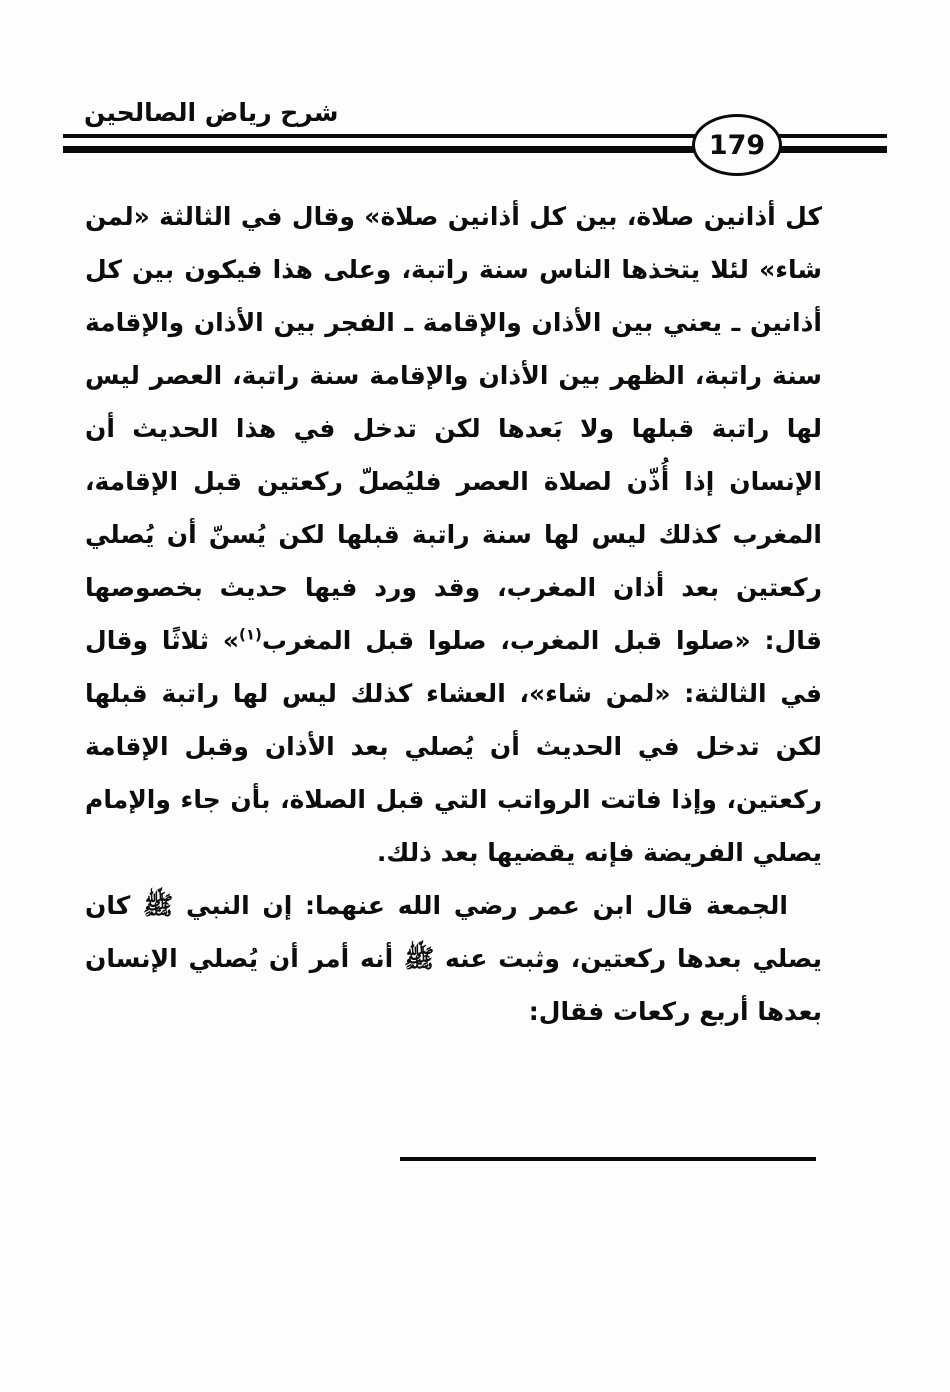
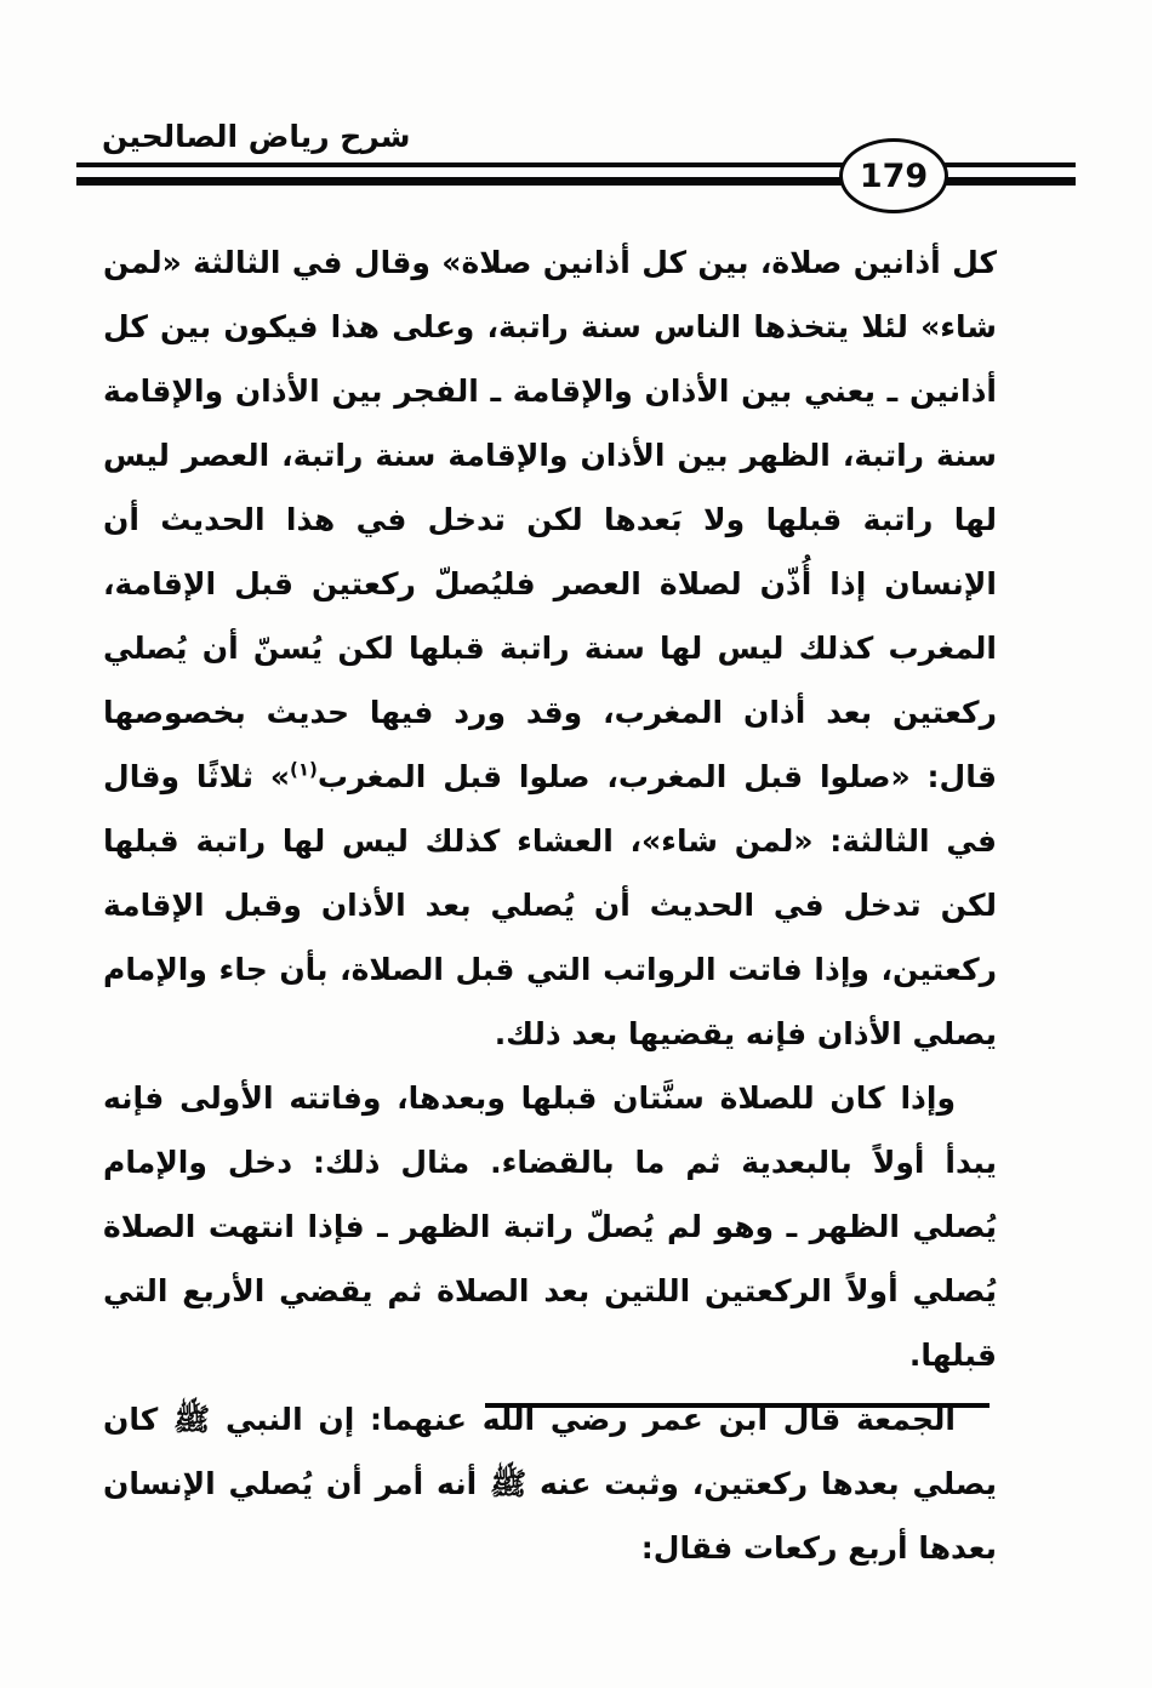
  شرح رياض الصالحين
  179
- كل أذانين صلاة، بين كل أذانين صلاة» وقال في الثالثة «لمن شاء» لئلا يتخذها الناس سنة راتبة، وعلى هذا فيكون بين كل أذانين ـ يعني بين الأذان والإقامة ـ الفجر بين الأذان والإقامة سنة راتبة، الظهر بين الأذان والإقامة سنة راتبة، العصر ليس لها راتبة قبلها ولا بَعدها لكن تدخل في هذا الحديث أن الإنسان إذا أُذّن لصلاة العصر فليُصلّ ركعتين قبل الإقامة، المغرب كذلك ليس لها سنة راتبة قبلها لكن يُسنّ أن يُصلي ركعتين بعد أذان المغرب، وقد ورد فيها حديث بخصوصها قال: «صلوا قبل المغرب، صلوا قبل المغرب(١)» ثلاثًا وقال في الثالثة: «لمن شاء»، العشاء كذلك ليس لها راتبة قبلها لكن تدخل في الحديث أن يُصلي بعد الأذان وقبل الإقامة ركعتين، وإذا فاتت الرواتب التي قبل الصلاة، بأن جاء والإمام يصلي الفريضة فإنه يقضيها بعد ذلك.
+ كل أذانين صلاة، بين كل أذانين صلاة» وقال في الثالثة «لمن شاء» لئلا يتخذها الناس سنة راتبة، وعلى هذا فيكون بين كل أذانين ـ يعني بين الأذان والإقامة ـ الفجر بين الأذان والإقامة سنة راتبة، الظهر بين الأذان والإقامة سنة راتبة، العصر ليس لها راتبة قبلها ولا بَعدها لكن تدخل في هذا الحديث أن الإنسان إذا أُذّن لصلاة العصر فليُصلّ ركعتين قبل الإقامة، المغرب كذلك ليس لها سنة راتبة قبلها لكن يُسنّ أن يُصلي ركعتين بعد أذان المغرب، وقد ورد فيها حديث بخصوصها قال: «صلوا قبل المغرب، صلوا قبل المغرب(١)» ثلاثًا وقال في الثالثة: «لمن شاء»، العشاء كذلك ليس لها راتبة قبلها لكن تدخل في الحديث أن يُصلي بعد الأذان وقبل الإقامة ركعتين، وإذا فاتت الرواتب التي قبل الصلاة، بأن جاء والإمام يصلي الأذان فإنه يقضيها بعد ذلك.
+ وإذا كان للصلاة سنَّتان قبلها وبعدها، وفاتته الأولى فإنه يبدأ أولاً بالبعدية ثم ما بالقضاء. مثال ذلك: دخل والإمام يُصلي الظهر ـ وهو لم يُصلّ راتبة الظهر ـ فإذا انتهت الصلاة يُصلي أولاً الركعتين اللتين بعد الصلاة ثم يقضي الأربع التي قبلها.
  الجمعة قال ابن عمر رضي الله عنهما: إن النبي ﷺ كان يصلي بعدها ركعتين، وثبت عنه ﷺ أنه أمر أن يُصلي الإنسان بعدها أربع ركعات فقال:
